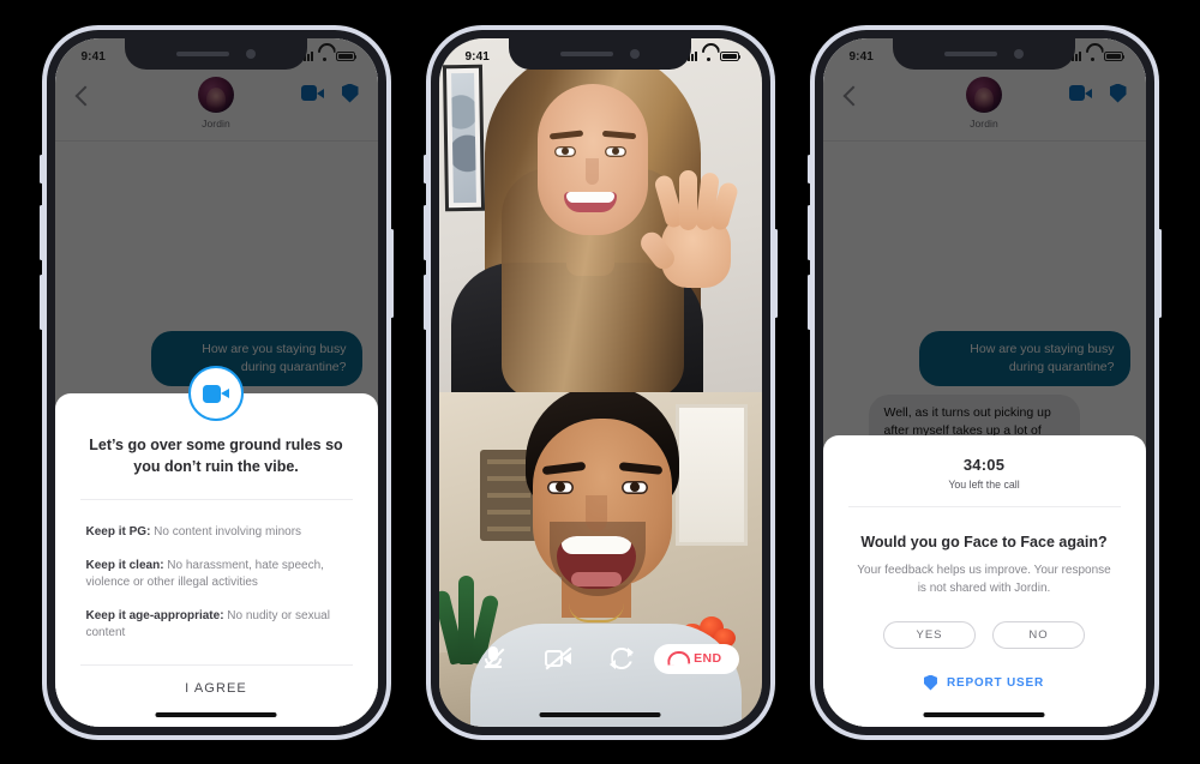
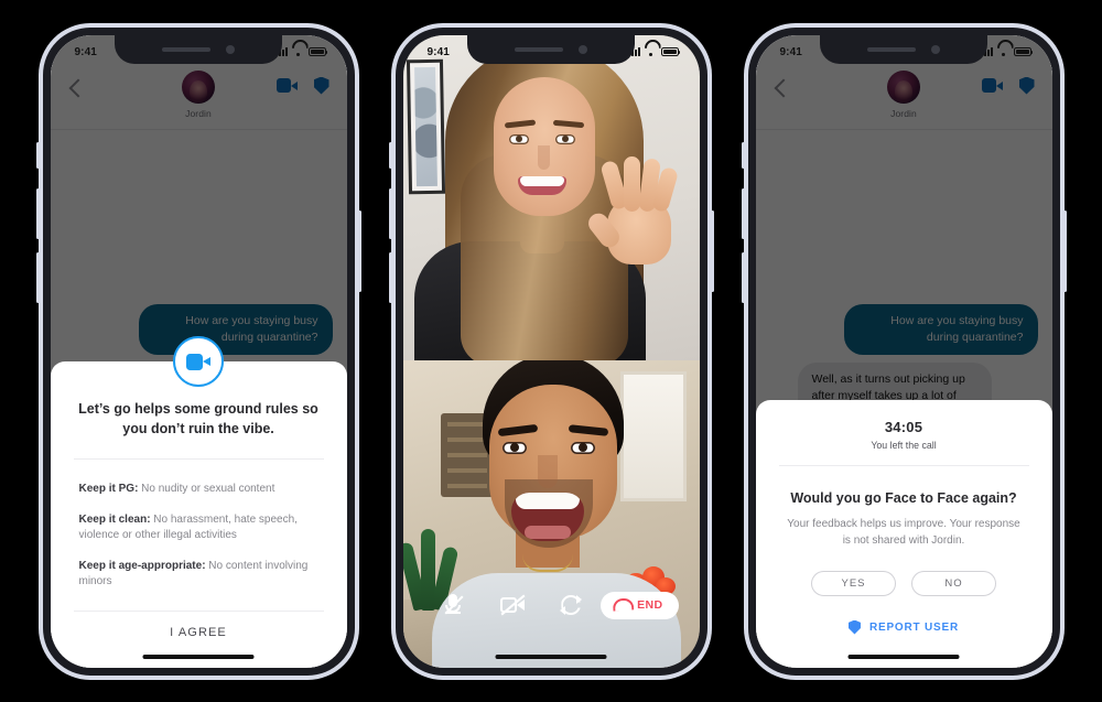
  Jordin
  How are you staying busy during quarantine?
- Let’s go over some ground rules so you don’t ruin the vibe.
+ Let’s go helps some ground rules so you don’t ruin the vibe.
- Keep it PG: No content involving minors
+ Keep it PG: No nudity or sexual content
  Keep it clean: No harassment, hate speech, violence or other illegal activities
- Keep it age-appropriate: No nudity or sexual content
+ Keep it age-appropriate: No content involving minors
  I AGREE
  9:41
  END
  9:41
  Jordin
  How are you staying busy during quarantine?
  Well, as it turns out picking up after myself takes up a lot of
  34:05
  You left the call
  Would you go Face to Face again?
  Your feedback helps us improve. Your response is not shared with Jordin.
  YES
  NO
  REPORT USER
  9:41
